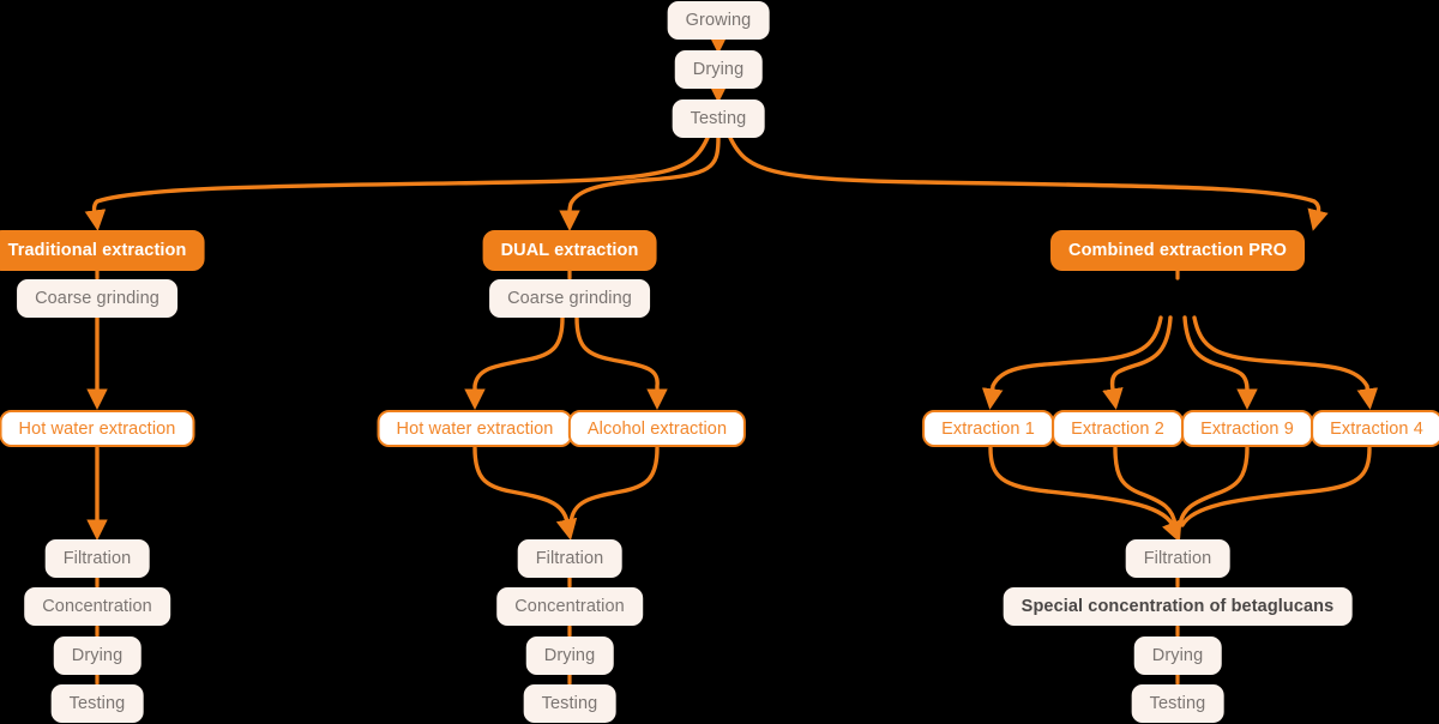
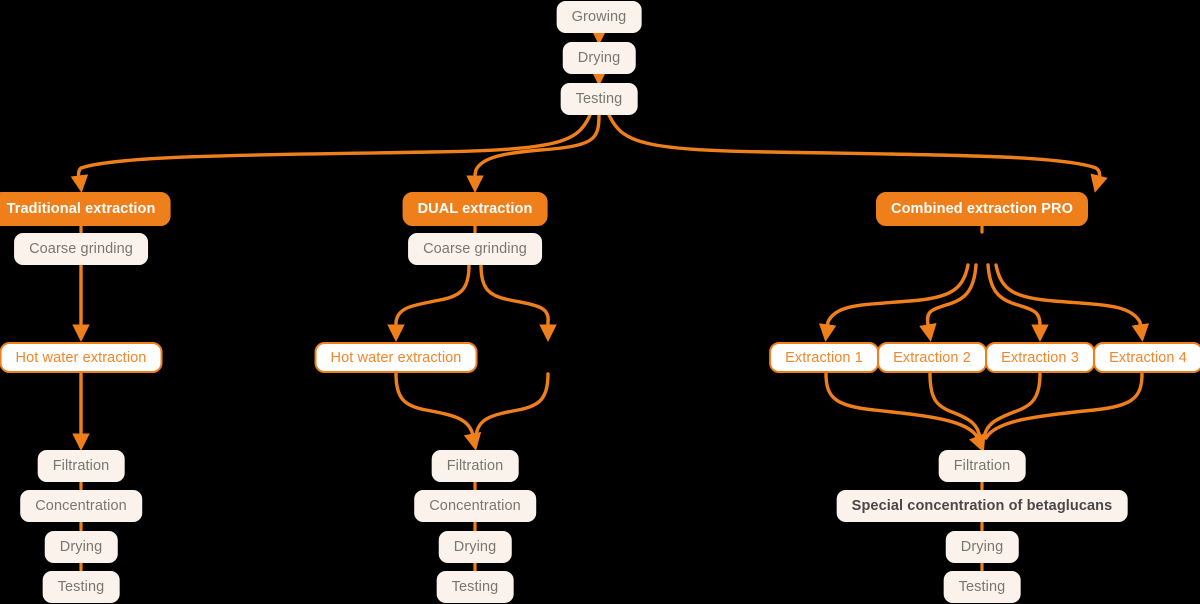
  Growing
  Drying
  Testing
  Traditional extraction
  Coarse grinding
  Hot water extraction
  Filtration
  Concentration
  Drying
  Testing
  DUAL extraction
  Coarse grinding
  Hot water extraction
- Alcohol extraction
  Filtration
  Concentration
  Drying
  Testing
  Combined extraction PRO
  Extraction 1
  Extraction 2
- Extraction 9
+ Extraction 3
  Extraction 4
  Filtration
  Special concentration of betaglucans
  Drying
  Testing
